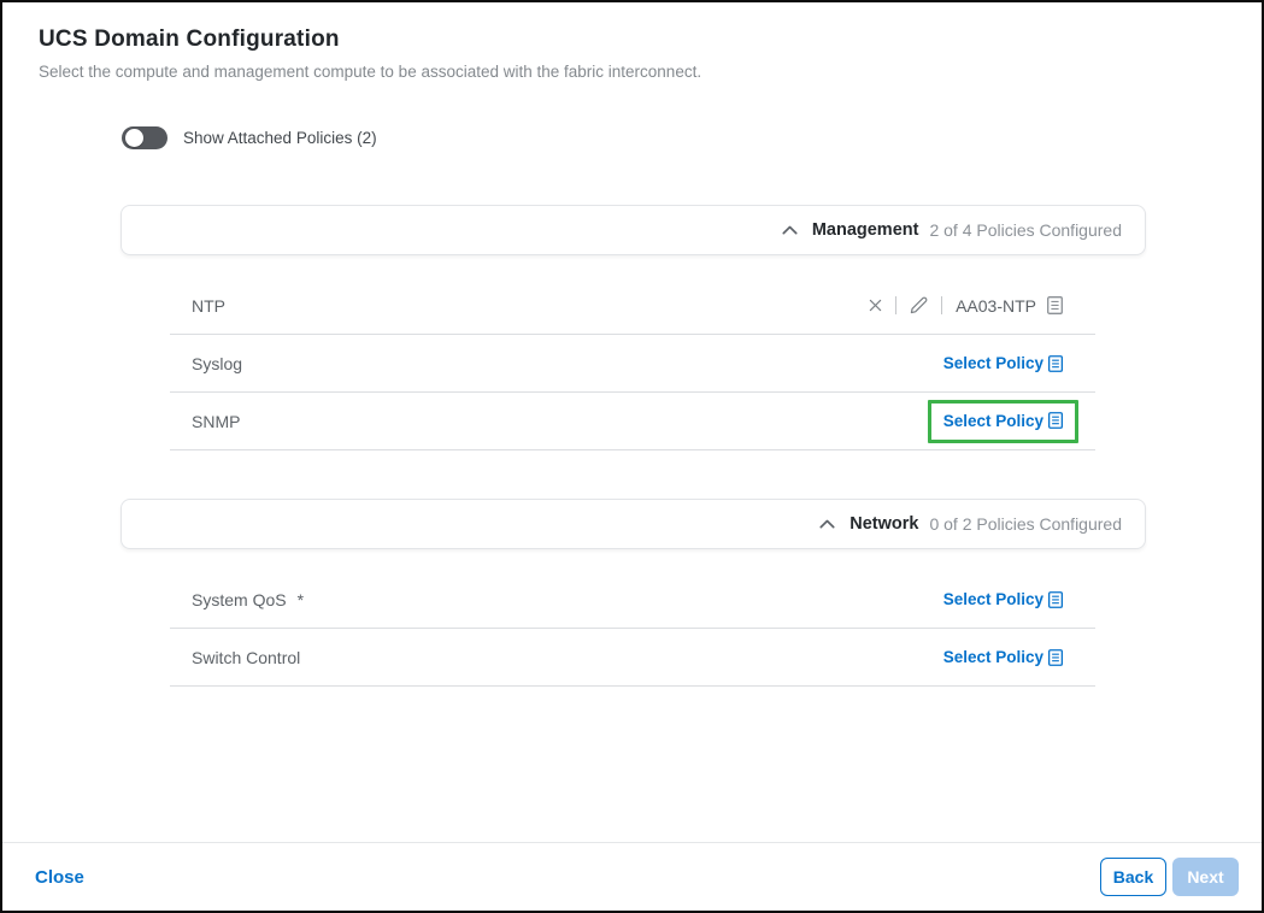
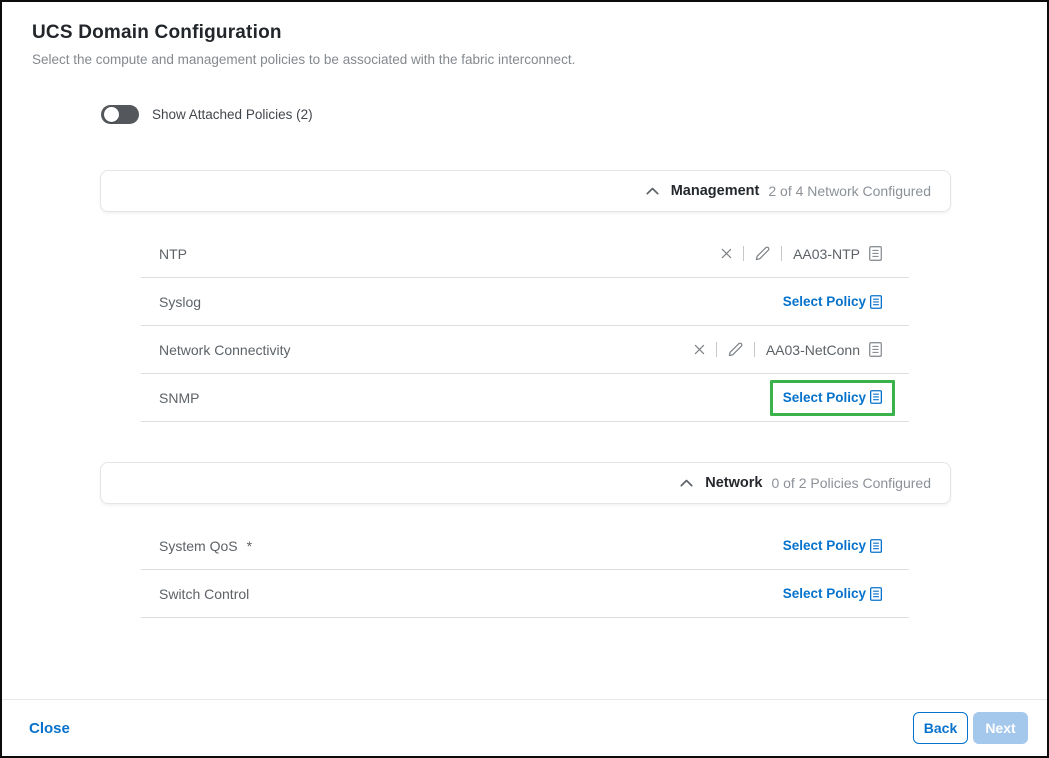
  UCS Domain Configuration
- Select the compute and management compute to be associated with the fabric interconnect.
+ Select the compute and management policies to be associated with the fabric interconnect.
  Show Attached Policies (2)
  Management
- 2 of 4 Policies Configured
+ 2 of 4 Network Configured
  NTP
  AA03-NTP
  Syslog
  Select Policy
+ Network Connectivity
+ AA03-NetConn
  SNMP
  Select Policy
  Network
  0 of 2 Policies Configured
  System QoS
  *
  Select Policy
  Switch Control
  Select Policy
  Close
  Back
  Next
